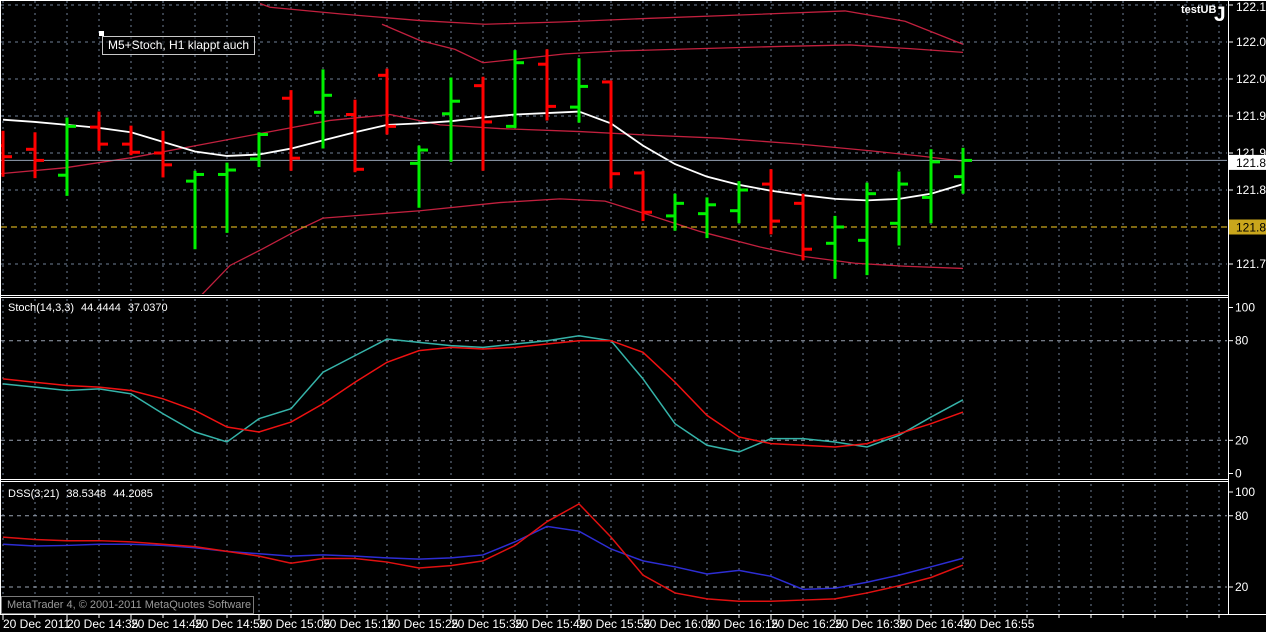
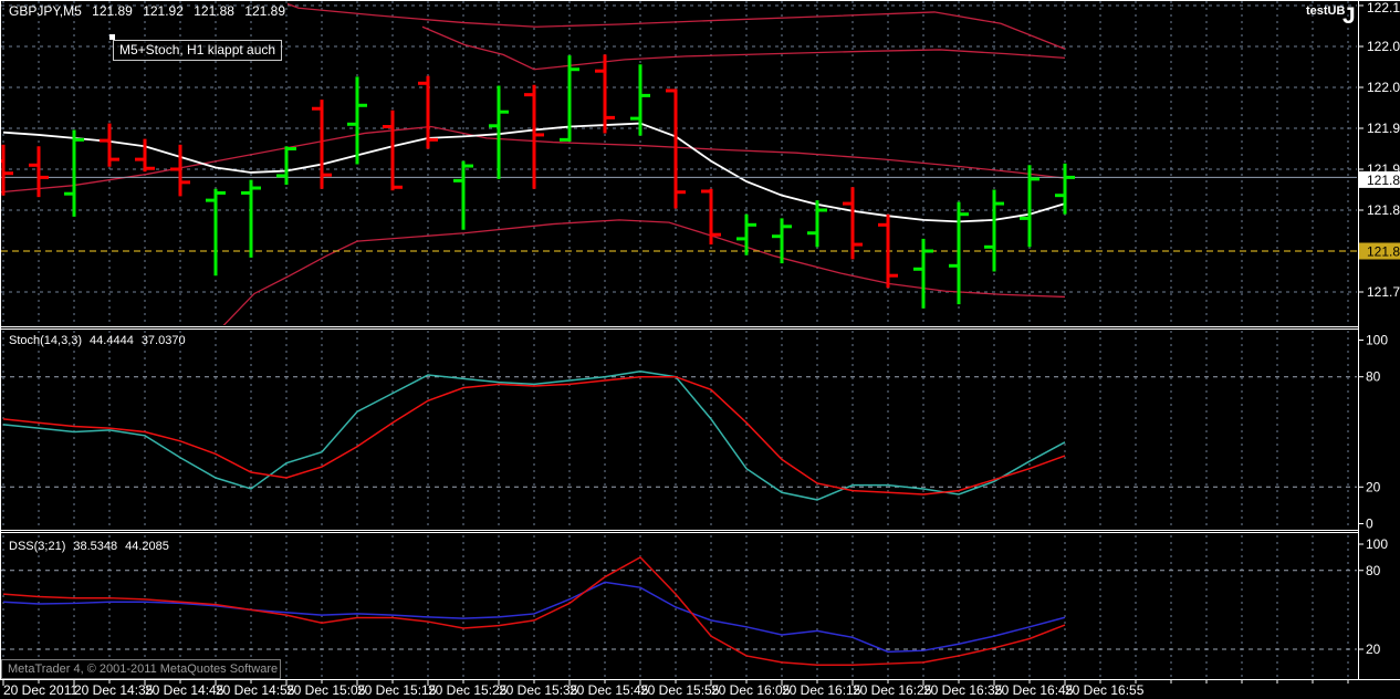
  122.1
  122.0
  122.0
  121.9
  121.9
  121.8
  121.7
  100
  80
  20
  0
  100
  80
  20
  121.8
  121.8
  20 Dec 2011
  20 Dec 14:35
  20 Dec 14:45
  20 Dec 14:55
  20 Dec 15:05
  20 Dec 15:15
  20 Dec 15:25
  20 Dec 15:35
  20 Dec 15:45
  20 Dec 15:55
  20 Dec 16:05
  20 Dec 16:15
  20 Dec 16:25
  20 Dec 16:35
  20 Dec 16:45
  20 Dec 16:55
+ GBPJPY,M5 121.89 121.92 121.88 121.89
  M5+Stoch, H1 klappt auch
  testUB
  J
  Stoch(14,3,3) 44.4444 37.0370
  DSS(3;21) 38.5348 44.2085
  MetaTrader 4, © 2001-2011 MetaQuotes Software
